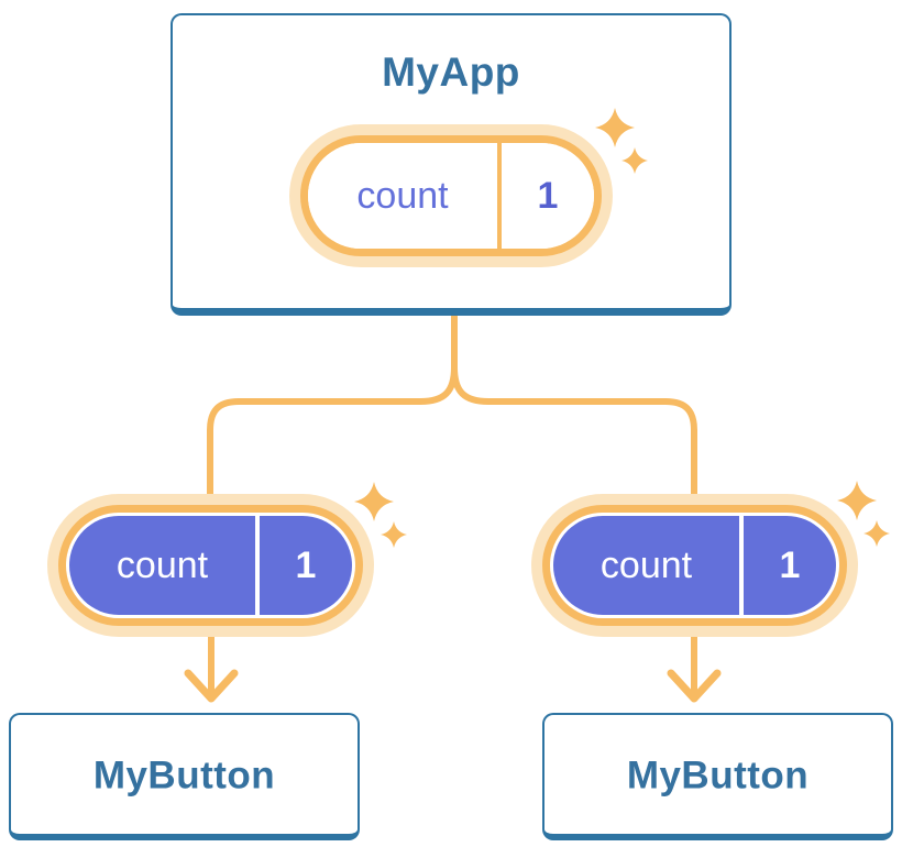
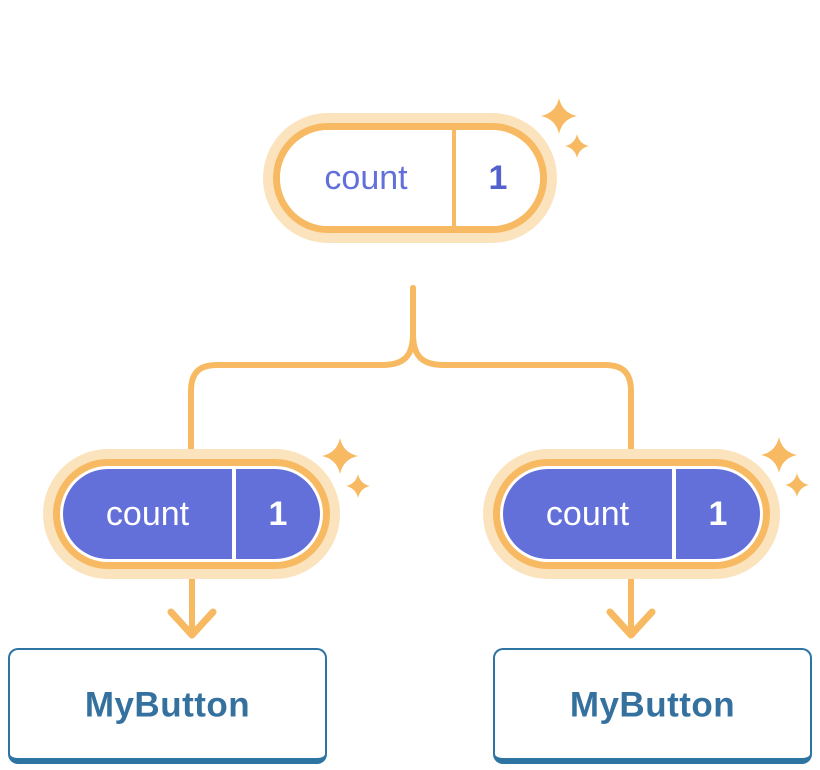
- MyApp
  count
  1
  count
  1
  count
  1
  MyButton
  MyButton
